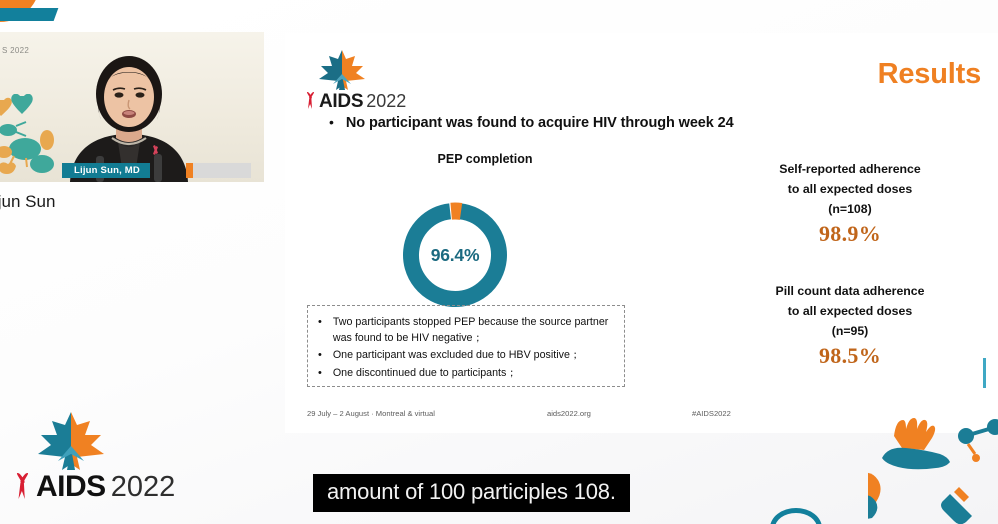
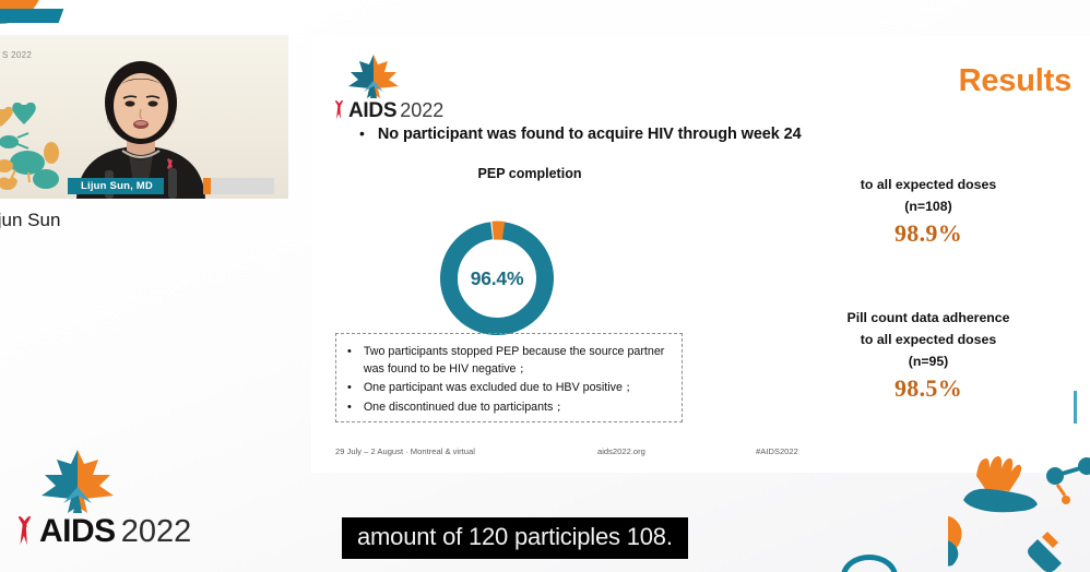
  S 2022
  Lijun Sun, MD
  un Sun
  AIDS
  2022
  Results
  •
  No participant was found to acquire HIV through week 24
  PEP completion
  96.4%
  •
  Two participants stopped PEP because the source partner was found to be HIV negative；
  •
  One participant was excluded due to HBV positive；
  •
  One discontinued due to participants；
- Self-reported adherence
  to all expected doses
  (n=108)
  98.9%
  Pill count data adherence
  to all expected doses
  (n=95)
  98.5%
  29 July – 2 August · Montreal & virtual
  aids2022.org
  #AIDS2022
  AIDS
  2022
- amount of 100 participles 108.
+ amount of 120 participles 108.
